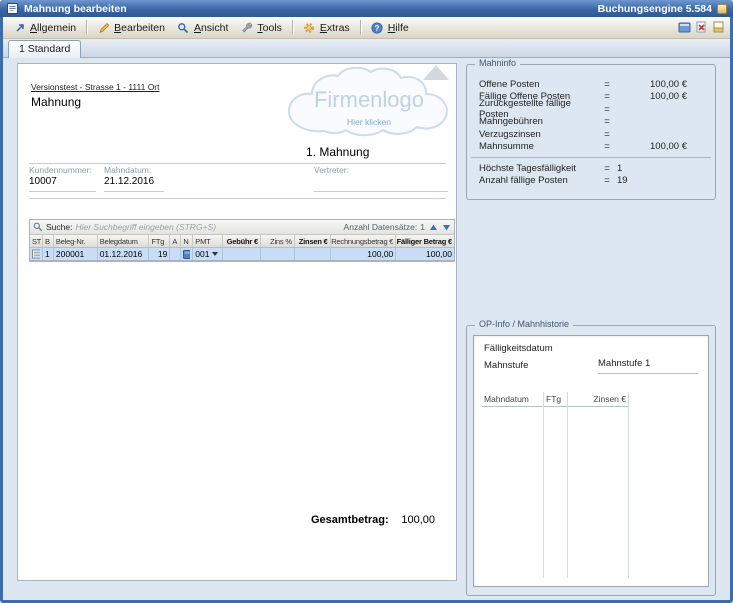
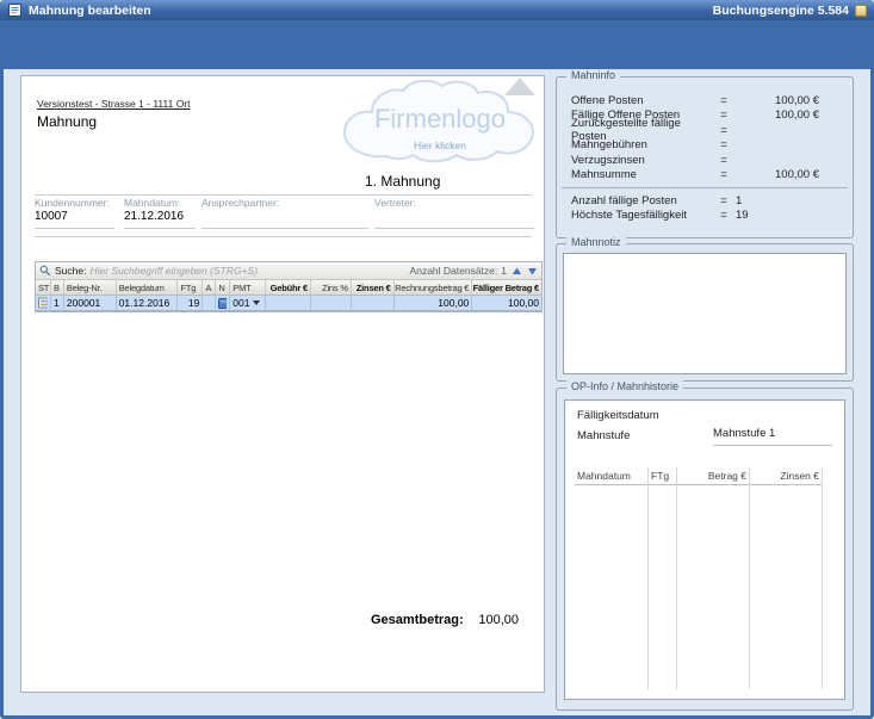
  Mahnung bearbeiten
  Buchungsengine 5.584
- Allgemein
- Bearbeiten
- Ansicht
- Tools
- Extras
- ?
- Hilfe
- 1 Standard
  Versionstest - Strasse 1 - 1111 Ort
  Mahnung
  Firmenlogo
  Hier klicken
  1. Mahnung
  Kundennummer:
  10007
  Mahndatum:
  21.12.2016
+ Ansprechpartner:
  Vertreter:
  Suche:
  Hier Suchbegriff eingeben (STRG+S)
  Anzahl Datensätze:
  1
  ST
  B
  Beleg-Nr.
  Belegdatum
  FTg
  A
  N
  PMT
  Gebühr €
  Zins %
  Zinsen €
  Rechnungsbetrag €
  Fälliger Betrag €
  1
  200001
  01.12.2016
  19
  001
  100,00
  100,00
  Gesamtbetrag:
  100,00
  Mahninfo
  Offene Posten
  =
  100,00 €
  Fällige Offene Posten
  =
  100,00 €
  Zurückgestellte fällige Posten
  =
  Mahngebühren
  =
  Verzugszinsen
  =
  Mahnsumme
  =
  100,00 €
- Höchste Tagesfälligkeit
+ Anzahl fällige Posten
  =
  1
- Anzahl fällige Posten
+ Höchste Tagesfälligkeit
  =
  19
+ Mahnnotiz
  OP-Info / Mahnhistorie
  Fälligkeitsdatum
  Mahnstufe
  Mahnstufe 1
  Mahndatum
  FTg
+ Betrag €
  Zinsen €
